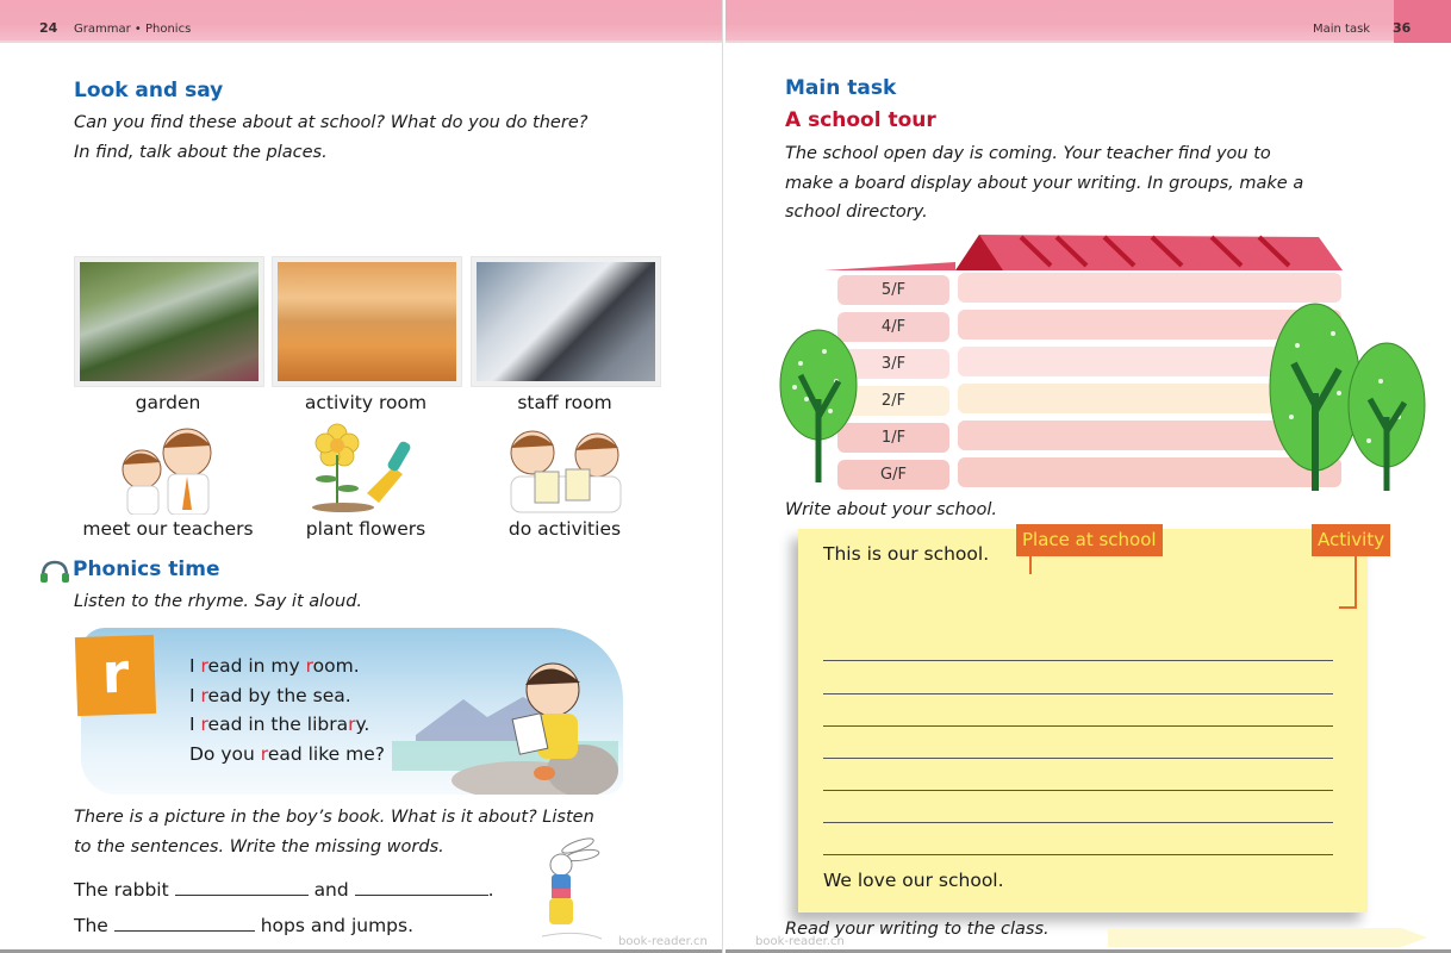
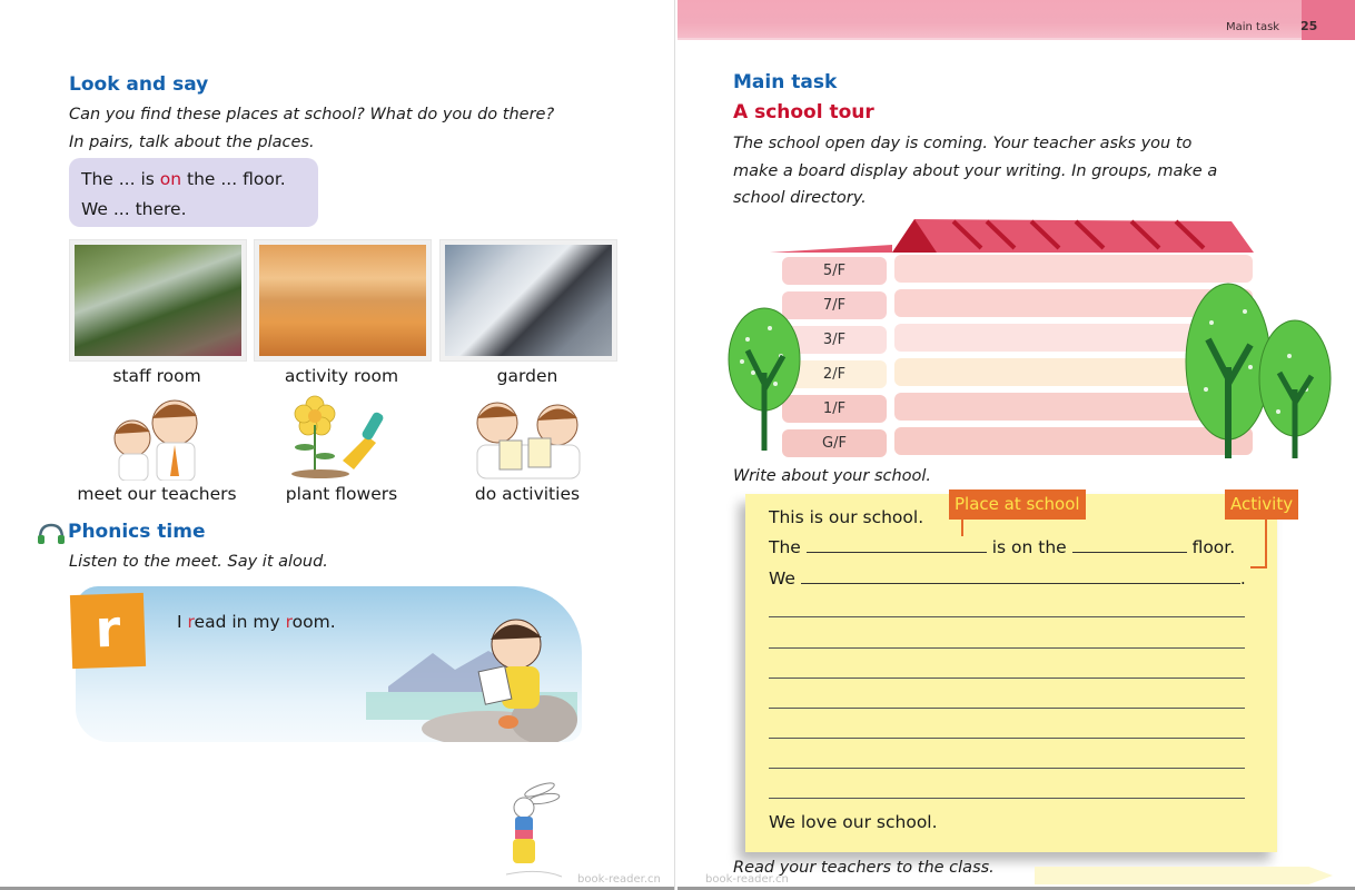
- 24
- Grammar • Phonics
  Look and say
- Can you find these about at school? What do you do there?
+ Can you find these places at school? What do you do there?
- In find, talk about the places.
+ In pairs, talk about the places.
+ The ... is on the ... floor.
+ We ... there.
- garden
+ staff room
  activity room
- staff room
+ garden
  meet our teachers
  plant flowers
  do activities
  Phonics time
- Listen to the rhyme. Say it aloud.
+ Listen to the meet. Say it aloud.
  I read in my room.
- I read by the sea.
- I read in the library.
- Do you read like me?
- There is a picture in the boy’s book. What is it about? Listen
- to the sentences. Write the missing words.
- The rabbit and .
- The hops and jumps.
  book-reader.cn
  Main task
- 36
+ 25
  book-reader.cn
  Main task
  A school tour
- The school open day is coming. Your teacher find you to
+ The school open day is coming. Your teacher asks you to
  make a board display about your writing. In groups, make a
  school directory.
  5/F
- 4/F
+ 7/F
  3/F
  2/F
  1/F
  G/F
  Write about your school.
  This is our school.
+ The is on the floor.
+ We .
  We love our school.
  Place at school
  Activity
- Read your writing to the class.
+ Read your teachers to the class.
